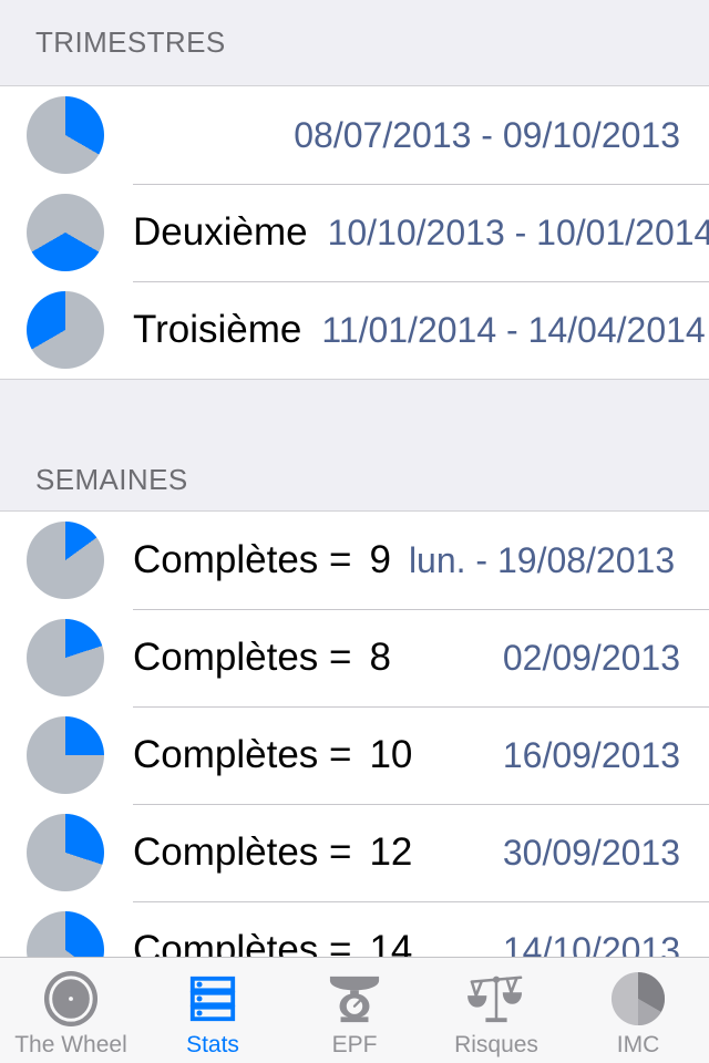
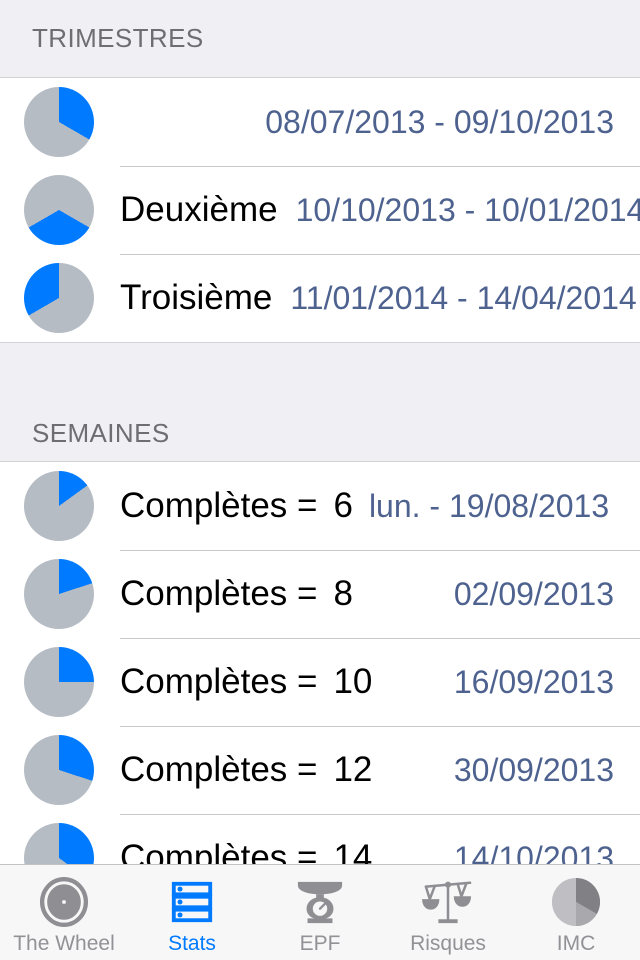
  TRIMESTRES
  08/07/2013 - 09/10/2013
  Deuxième
  10/10/2013 - 10/01/2014
  Troisième
  11/01/2014 - 14/04/2014
  SEMAINES
  Complètes =
- 9
+ 6
  lun. - 19/08/2013
  Complètes =
  8
  02/09/2013
  Complètes =
  10
  16/09/2013
  Complètes =
  12
  30/09/2013
  Complètes =
  14
  14/10/2013
  The Wheel
  Stats
  EPF
  Risques
  IMC
